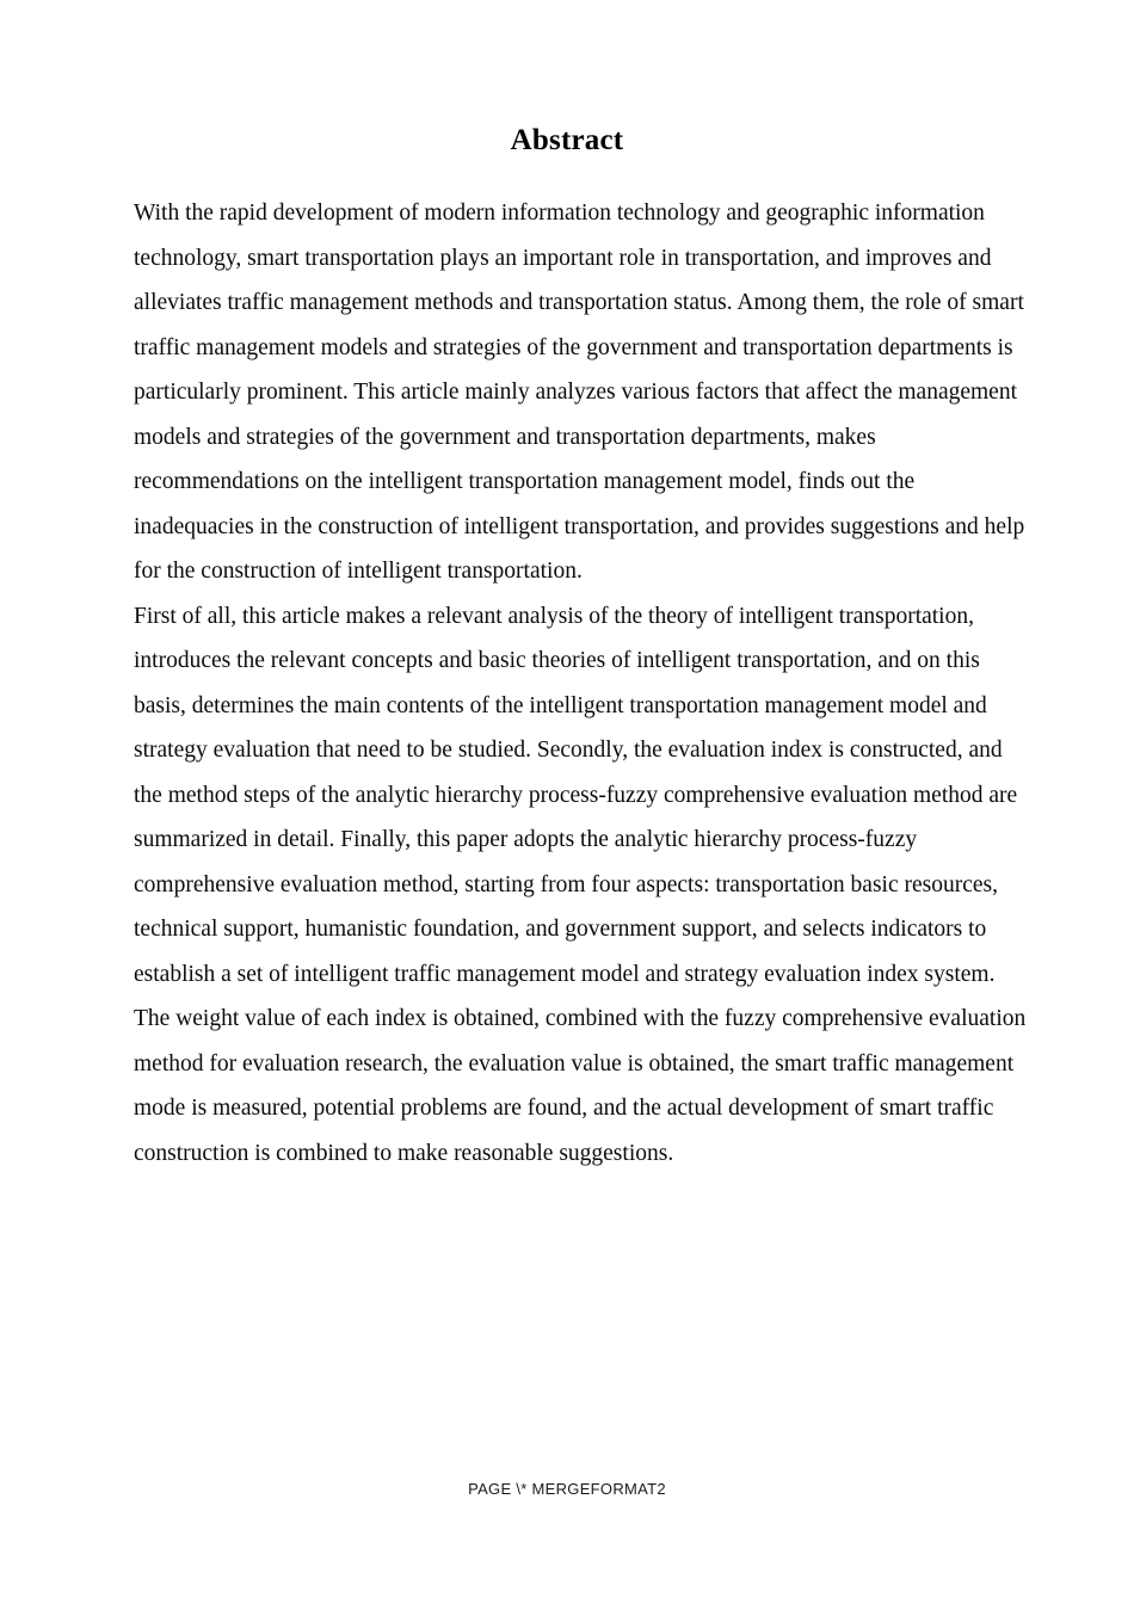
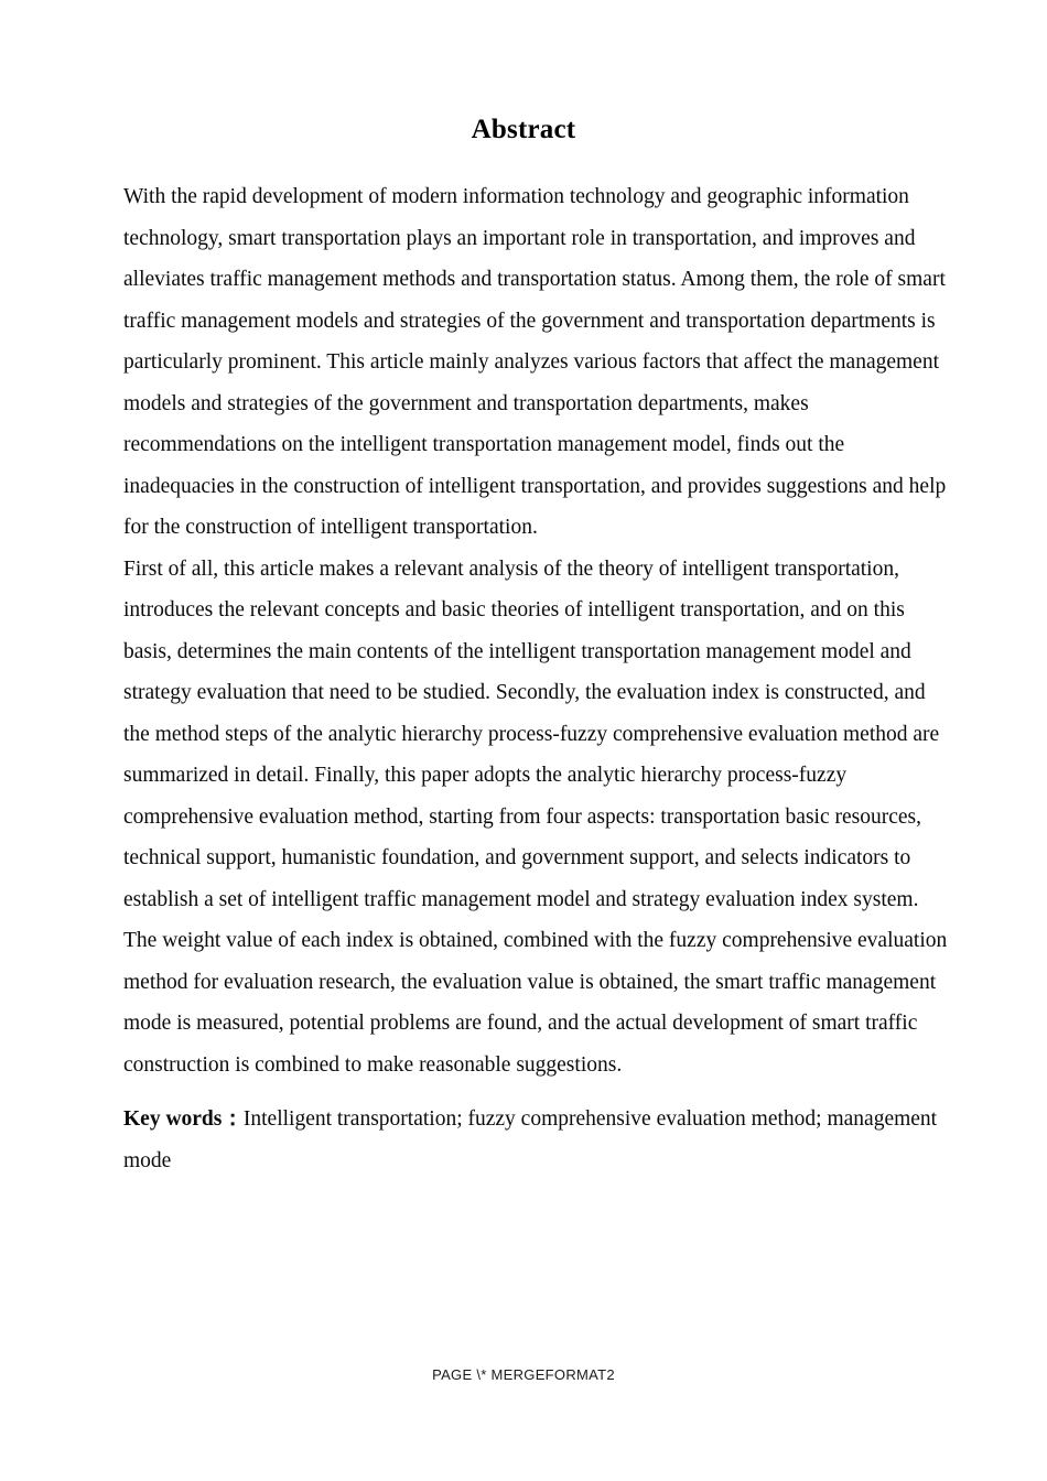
  Abstract
  With the rapid development of modern information technology and geographic information technology, smart transportation plays an important role in transportation, and improves and alleviates traffic management methods and transportation status. Among them, the role of smart traffic management models and strategies of the government and transportation departments is particularly prominent. This article mainly analyzes various factors that affect the management models and strategies of the government and transportation departments, makes recommendations on the intelligent transportation management model, finds out the inadequacies in the construction of intelligent transportation, and provides suggestions and help for the construction of intelligent transportation.
  First of all, this article makes a relevant analysis of the theory of intelligent transportation, introduces the relevant concepts and basic theories of intelligent transportation, and on this basis, determines the main contents of the intelligent transportation management model and strategy evaluation that need to be studied. Secondly, the evaluation index is constructed, and the method steps of the analytic hierarchy process-fuzzy comprehensive evaluation method are summarized in detail. Finally, this paper adopts the analytic hierarchy process-fuzzy comprehensive evaluation method, starting from four aspects: transportation basic resources, technical support, humanistic foundation, and government support, and selects indicators to establish a set of intelligent traffic management model and strategy evaluation index system. The weight value of each index is obtained, combined with the fuzzy comprehensive evaluation method for evaluation research, the evaluation value is obtained, the smart traffic management mode is measured, potential problems are found, and the actual development of smart traffic construction is combined to make reasonable suggestions.
+ Key words：Intelligent transportation; fuzzy comprehensive evaluation method; management mode
  PAGE \* MERGEFORMAT2
